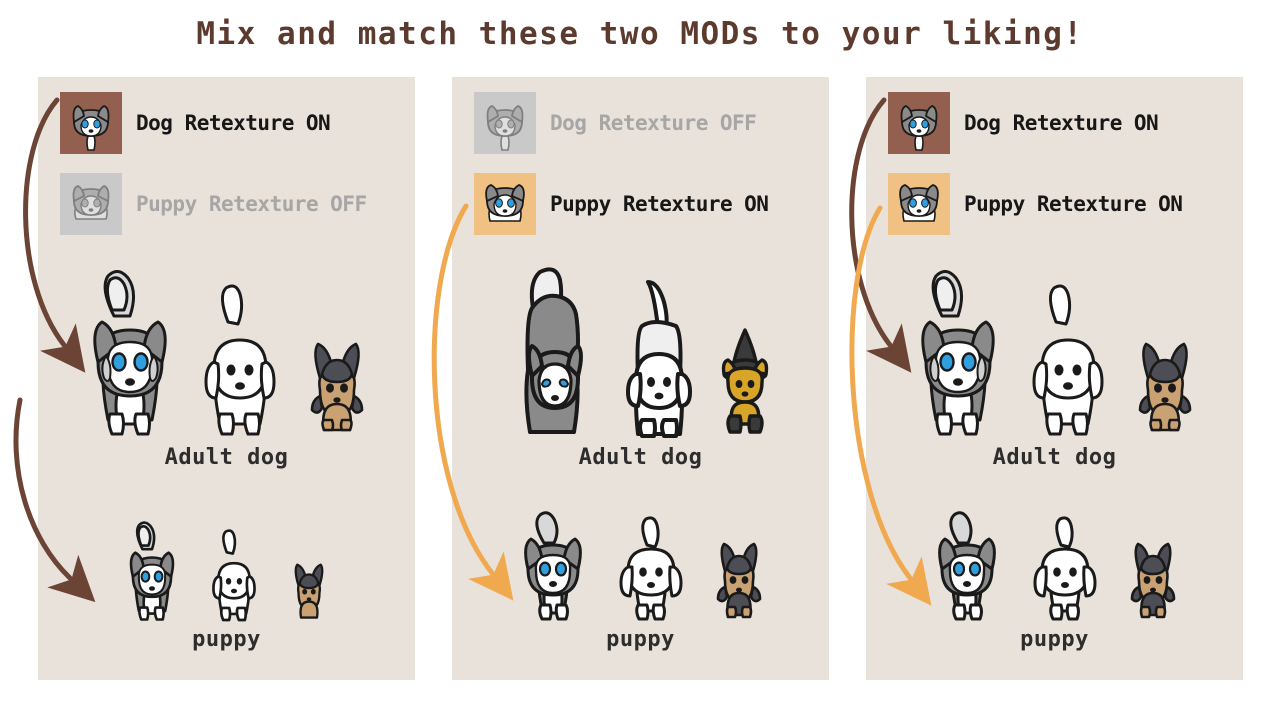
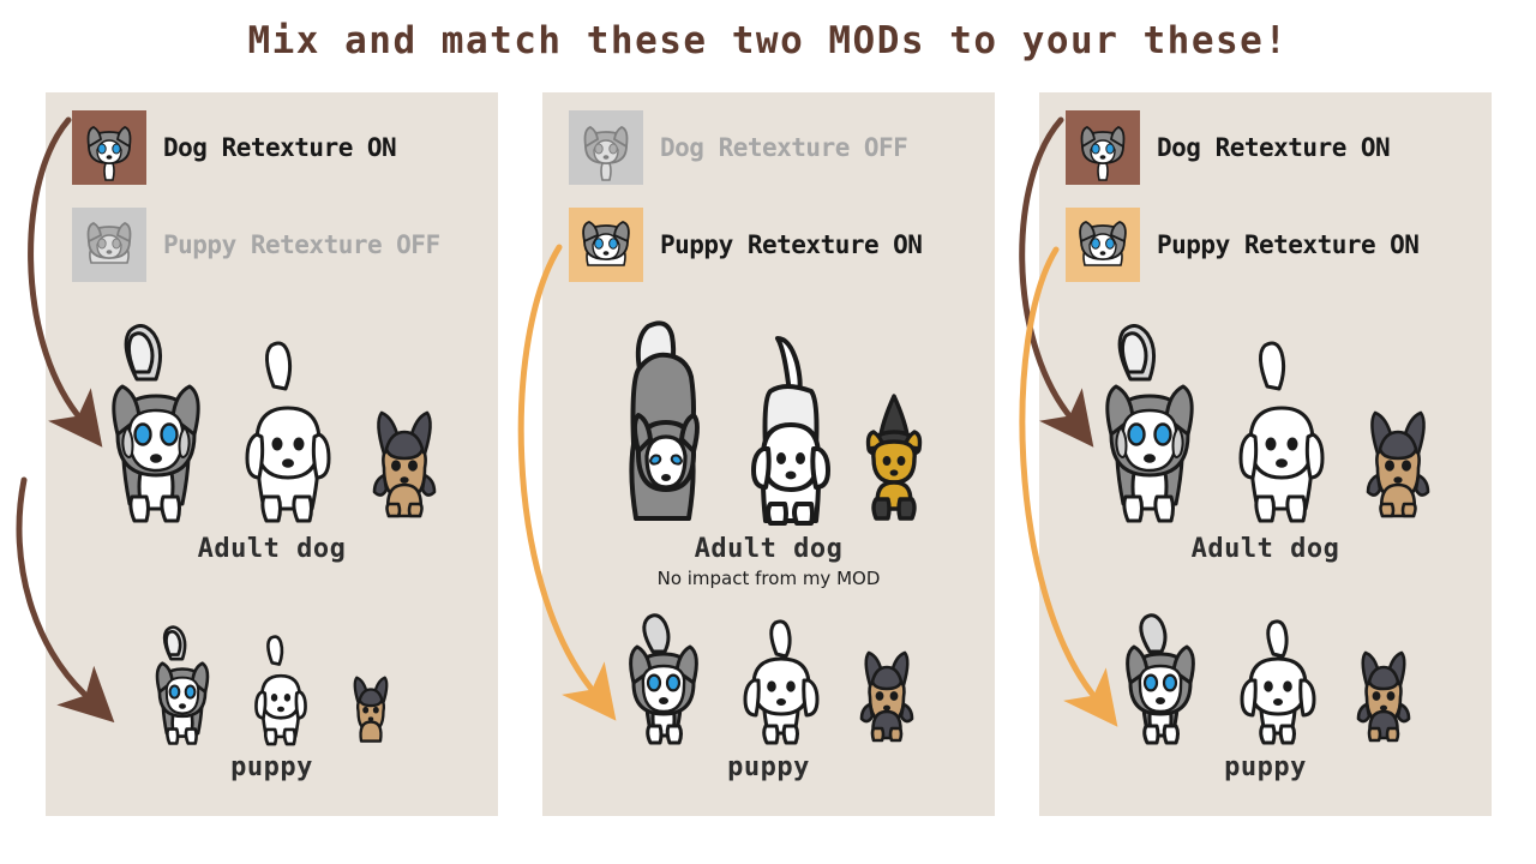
- Mix and match these two MODs to your liking!
+ Mix and match these two MODs to your these!
  Dog Retexture
  ON
  Puppy Retexture
  OFF
  Adult dog
  puppy
  Dog Retexture
  OFF
  Puppy Retexture
  ON
  Adult dog
+ No impact from my MOD
  puppy
  Dog Retexture
  ON
  Puppy Retexture
  ON
  Adult dog
  puppy
